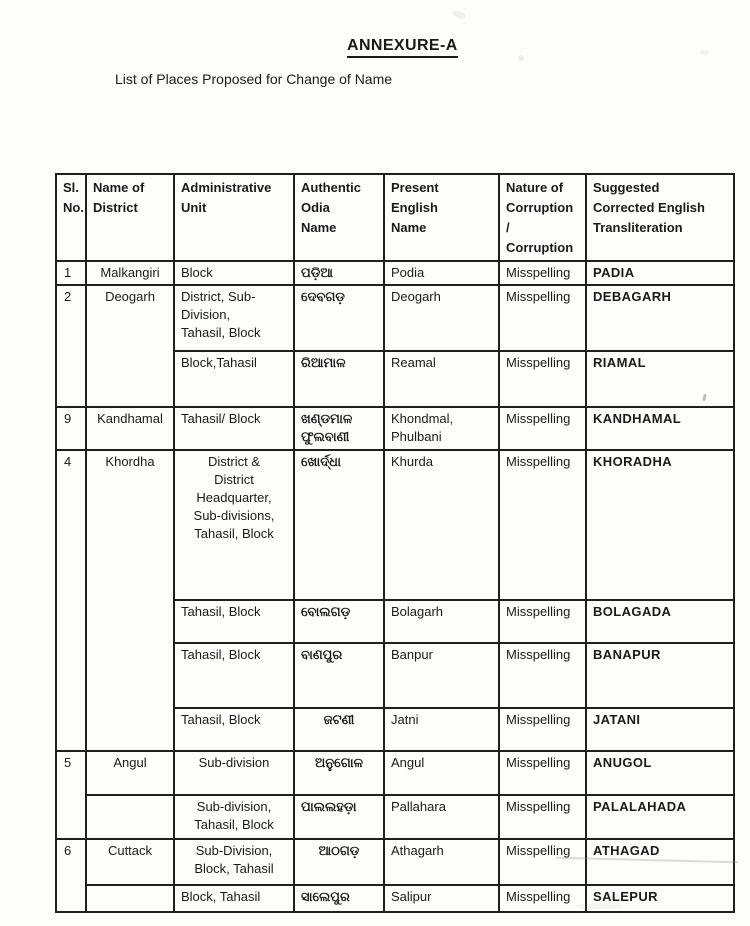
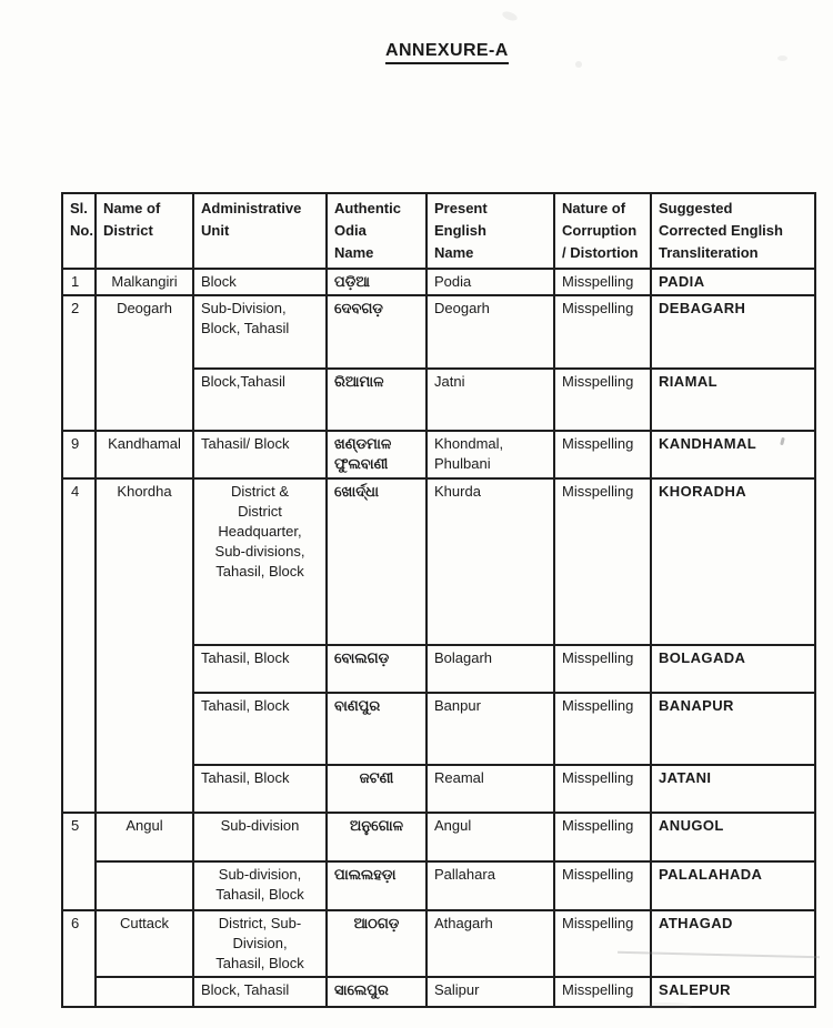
  ANNEXURE-A
- List of Places Proposed for Change of Name
- Sl. No.	Name of District	Administrative Unit	Authentic Odia Name	Present English Name	Nature of Corruption / Corruption	Suggested Corrected English Transliteration
+ Sl. No.	Name of District	Administrative Unit	Authentic Odia Name	Present English Name	Nature of Corruption / Distortion	Suggested Corrected English Transliteration
  1	Malkangiri	Block	ପଡ଼ିଆ	Podia	Misspelling	PADIA
- 2	Deogarh	District, Sub- Division, Tahasil, Block	ଦେବଗଡ଼	Deogarh	Misspelling	DEBAGARH
+ 2	Deogarh	Sub-Division, Block, Tahasil	ଦେବଗଡ଼	Deogarh	Misspelling	DEBAGARH
- Block,Tahasil	ରିଆମାଳ	Reamal	Misspelling	RIAMAL
+ Block,Tahasil	ରିଆମାଳ	Jatni	Misspelling	RIAMAL
  9	Kandhamal	Tahasil/ Block	ଖଣ୍ଡମାଳ ଫୁଲବାଣୀ	Khondmal, Phulbani	Misspelling	KANDHAMAL
  4	Khordha	District & District Headquarter, Sub-divisions, Tahasil, Block	ଖୋର୍ଦ୍ଧା	Khurda	Misspelling	KHORADHA
  Tahasil, Block	ବୋଲଗଡ଼	Bolagarh	Misspelling	BOLAGADA
  Tahasil, Block	ବାଣପୁର	Banpur	Misspelling	BANAPUR
- Tahasil, Block	ଜଟଣୀ	Jatni	Misspelling	JATANI
+ Tahasil, Block	ଜଟଣୀ	Reamal	Misspelling	JATANI
  5	Angul	Sub-division	ଅନୁଗୋଳ	Angul	Misspelling	ANUGOL
  	Sub-division, Tahasil, Block	ପାଲଲହଡ଼ା	Pallahara	Misspelling	PALALAHADA
- 6	Cuttack	Sub-Division, Block, Tahasil	ଆଠଗଡ଼	Athagarh	Misspelling	ATHAGAD
+ 6	Cuttack	District, Sub- Division, Tahasil, Block	ଆଠଗଡ଼	Athagarh	Misspelling	ATHAGAD
  	Block, Tahasil	ସାଲେପୁର	Salipur	Misspelling	SALEPUR
